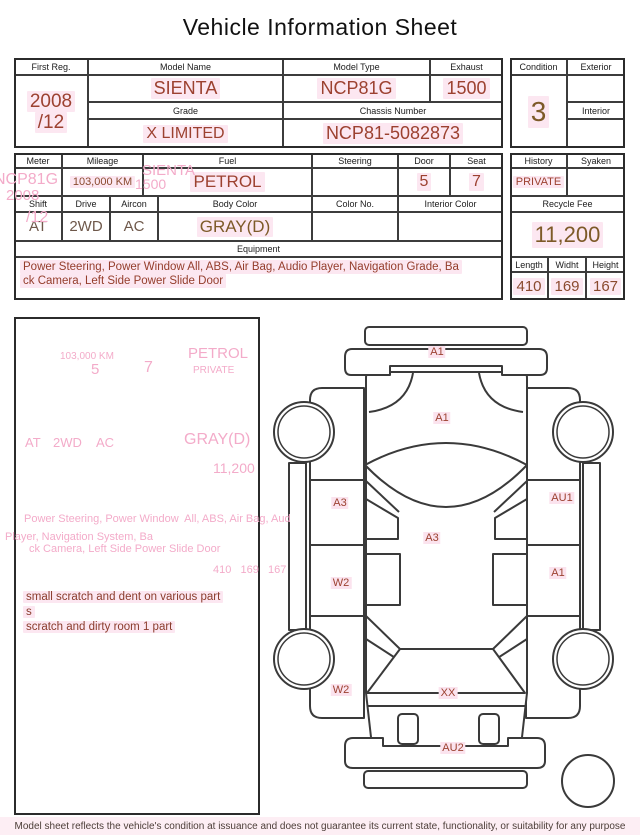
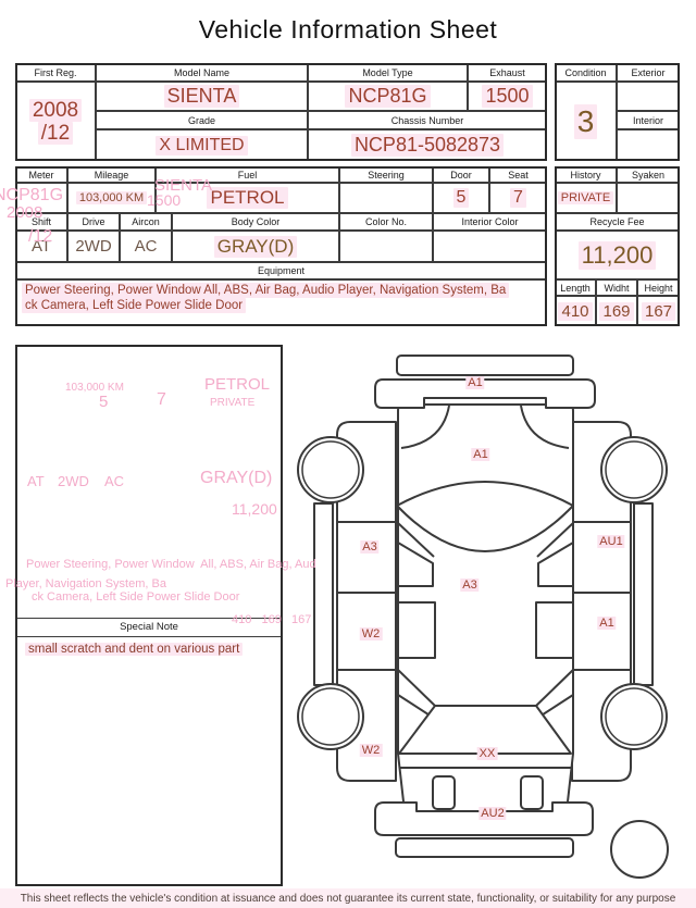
  Vehicle Information Sheet
  First Reg.
  Model Name
  Model Type
  Exhaust
  2008
  /12
  SIENTA
  NCP81G
  1500
  Grade
  Chassis Number
  X LIMITED
  NCP81-5082873
  Condition
  Exterior
  3
  Interior
  Meter
  Mileage
  Fuel
  Steering
  Door
  Seat
  103,000 KM
  PETROL
  5
  7
  Shift
  Drive
  Aircon
  Body Color
  Color No.
  Interior Color
  AT
  2WD
  AC
  GRAY(D)
  Equipment
- Power Steering, Power Window All, ABS, Air Bag, Audio Player, Navigation Grade, Ba
+ Power Steering, Power Window All, ABS, Air Bag, Audio Player, Navigation System, Ba
  ck Camera, Left Side Power Slide Door
  History
  Syaken
  PRIVATE
  Recycle Fee
  11,200
  Length
  Widht
  Height
  410
  169
  167
+ Special Note
  small scratch and dent on various part
- s
- scratch and dirty room 1 part
  A1
  A1
  A3
  AU1
  A3
  W2
  A1
  W2
  XX
  AU2
  CP81G
  2008
  SIENTA
  1500
  /12
  103,000 KM
  5
  7
  PETROL
  PRIVATE
  AT
  2WD
  AC
  GRAY(D)
  11,200
  Power Steering, Power Window All, ABS, Air Bag, Aud
  Player, Navigation System, Ba
  ck Camera, Left Side Power Slide Door
  410 169 167
- Model sheet reflects the vehicle's condition at issuance and does not guarantee its current state, functionality, or suitability for any purpose
+ This sheet reflects the vehicle's condition at issuance and does not guarantee its current state, functionality, or suitability for any purpose
